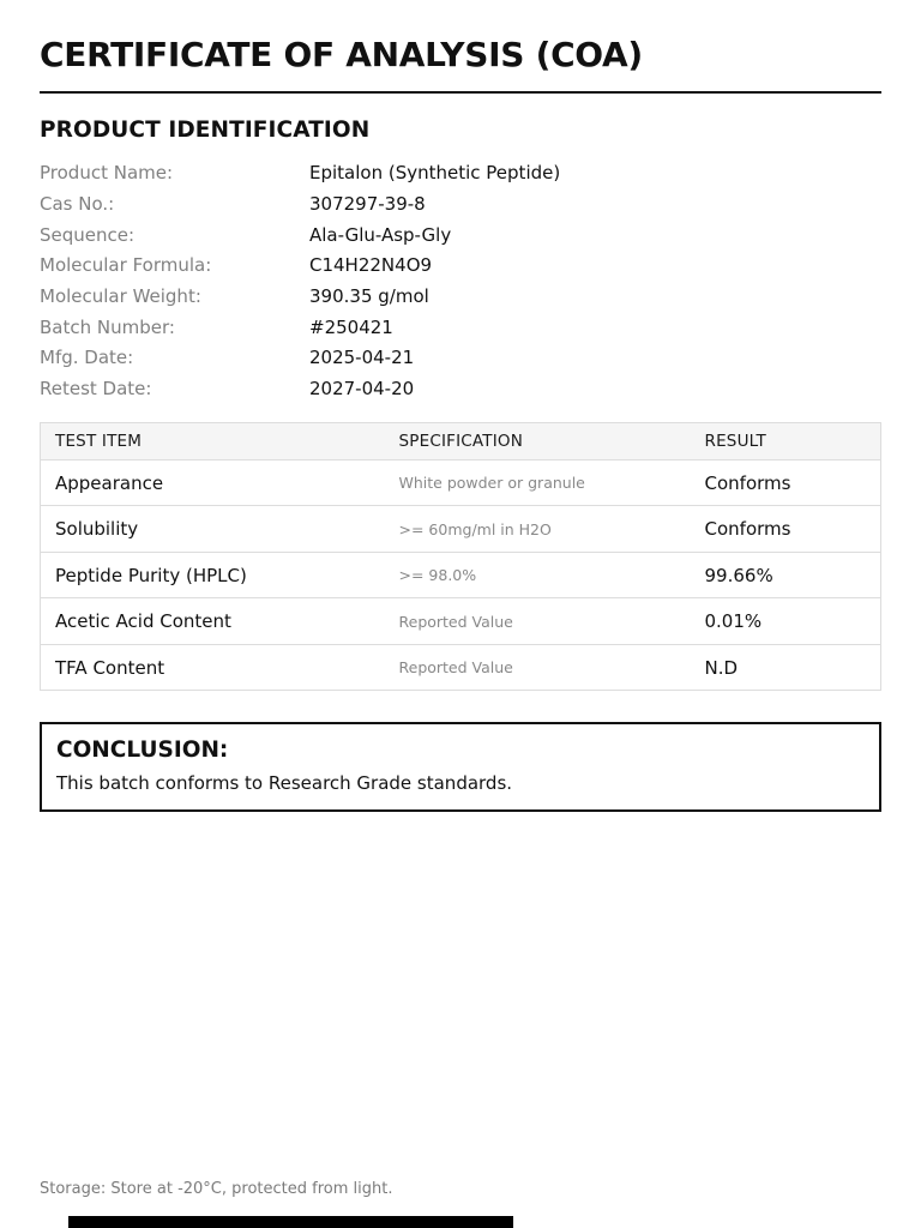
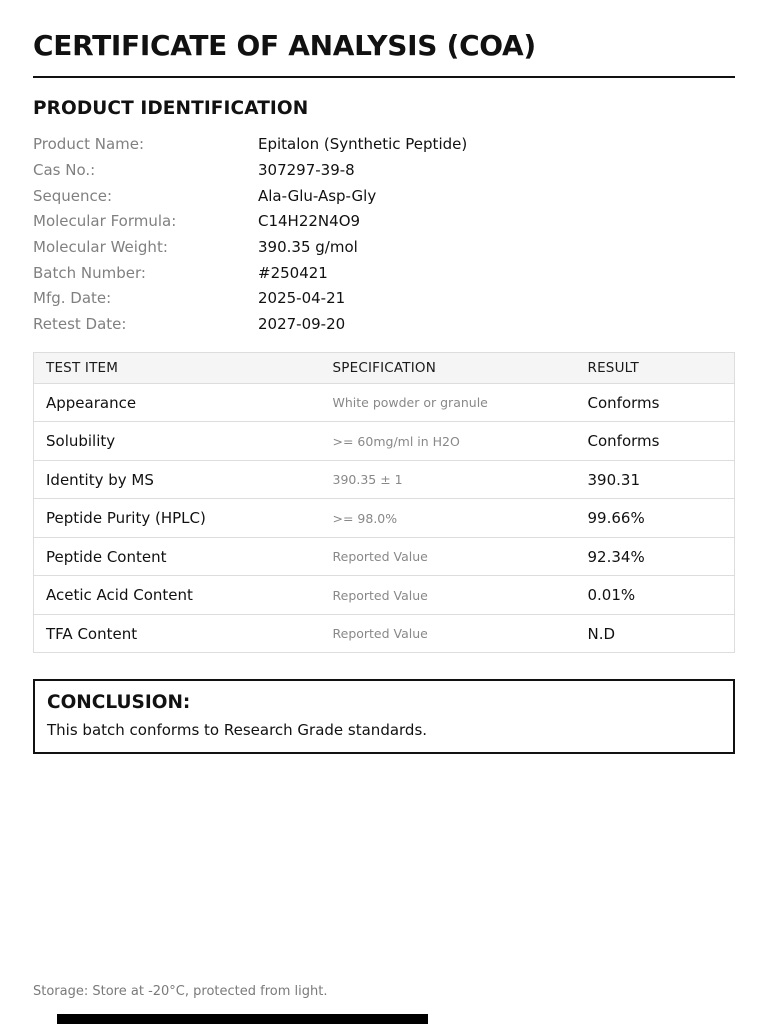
  CERTIFICATE OF ANALYSIS (COA)
  PRODUCT IDENTIFICATION
  Product Name:
  Epitalon (Synthetic Peptide)
  Cas No.:
  307297-39-8
  Sequence:
  Ala-Glu-Asp-Gly
  Molecular Formula:
  C14H22N4O9
  Molecular Weight:
  390.35 g/mol
  Batch Number:
  #250421
  Mfg. Date:
  2025-04-21
  Retest Date:
- 2027-04-20
+ 2027-09-20
  TEST ITEM	SPECIFICATION	RESULT
  Appearance	White powder or granule	Conforms
  Solubility	>= 60mg/ml in H2O	Conforms
+ Identity by MS	390.35 ± 1	390.31
  Peptide Purity (HPLC)	>= 98.0%	99.66%
+ Peptide Content	Reported Value	92.34%
  Acetic Acid Content	Reported Value	0.01%
  TFA Content	Reported Value	N.D
  CONCLUSION:
  This batch conforms to Research Grade standards.
  Storage: Store at -20°C, protected from light.
